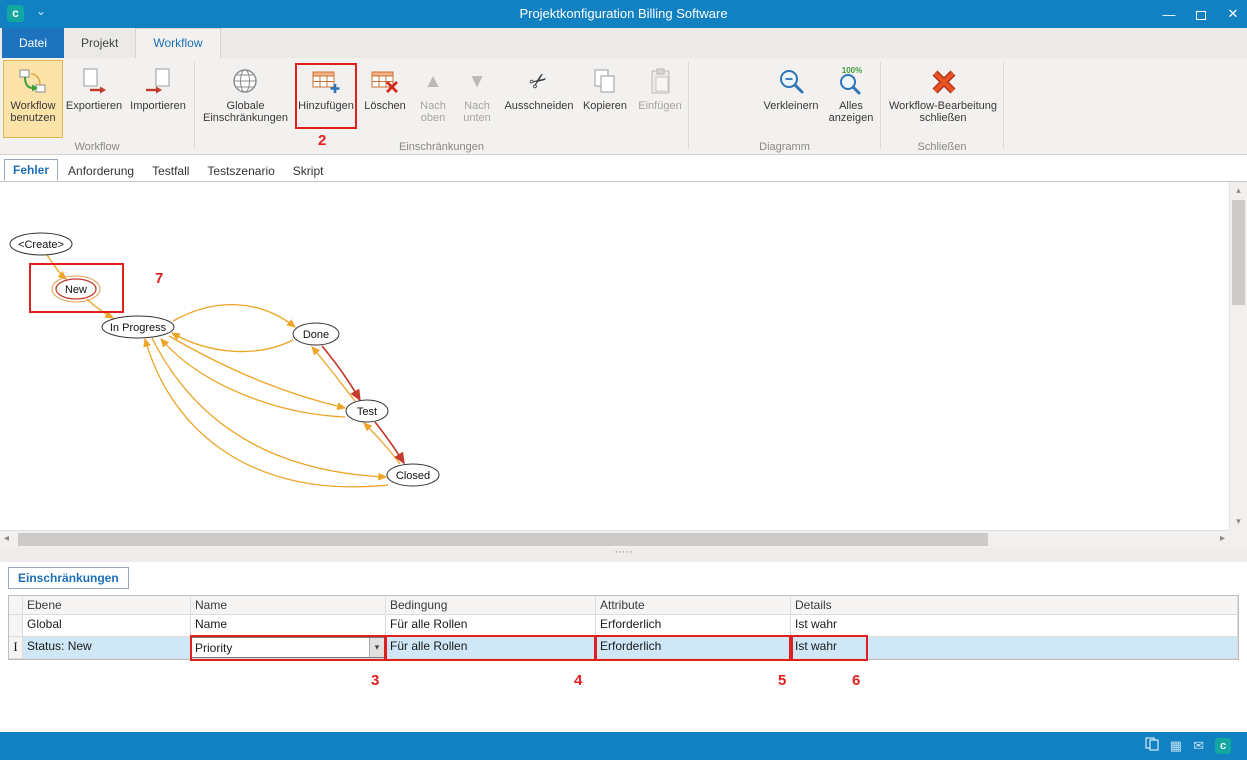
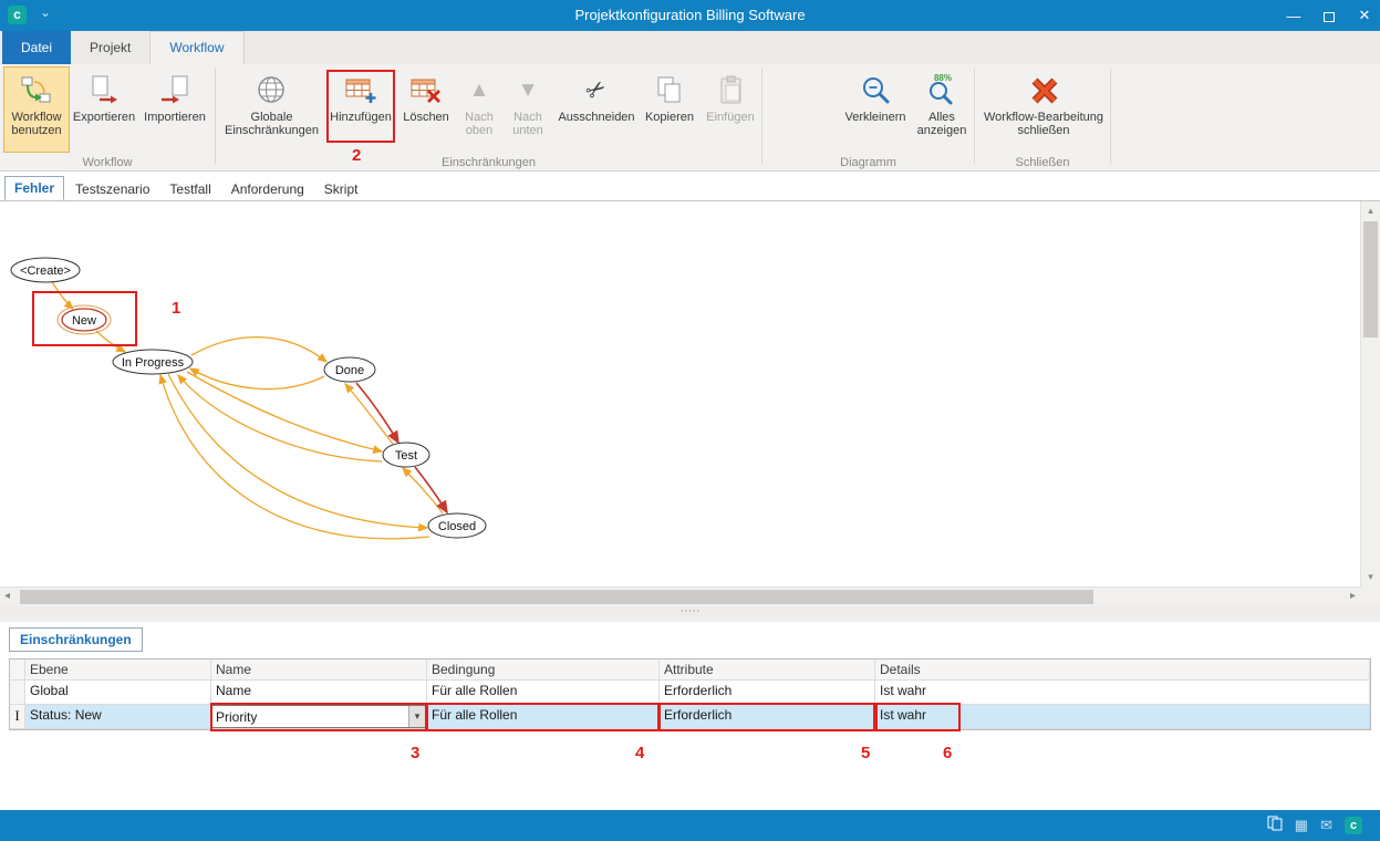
  c
  ⌄
  Projektkonfiguration Billing Software
  —
  ✕
  Datei
  Projekt
  Workflow
  Workflow benutzen
  Exportieren
  Importieren
  Globale Einschränkungen
  Hinzufügen
  Löschen
  ▲
  Nach oben
  ▼
  Nach unten
  Ausschneiden
  Kopieren
  Einfügen
  Verkleinern
- 100%
+ 88%
  Alles anzeigen
  Workflow-Bearbeitung schließen
  Workflow
  Einschränkungen
  Diagramm
  Schließen
  Fehler
- Anforderung
+ Testszenario
  Testfall
- Testszenario
+ Anforderung
  Skript
  <Create>
  New
  In Progress
  Done
  Test
  Closed
  ▴
  ▾
  ◂
  ▸
  ·····
  Einschränkungen
  Ebene
  Name
  Bedingung
  Attribute
  Details
  Global
  Name
  Für alle Rollen
  Erforderlich
  Ist wahr
  I
  Status: New
  Priority
  ▾
  Für alle Rollen
  Erforderlich
  Ist wahr
- 7
+ 1
  2
  3
  4
  5
  6
  ▦
  ✉
  c
